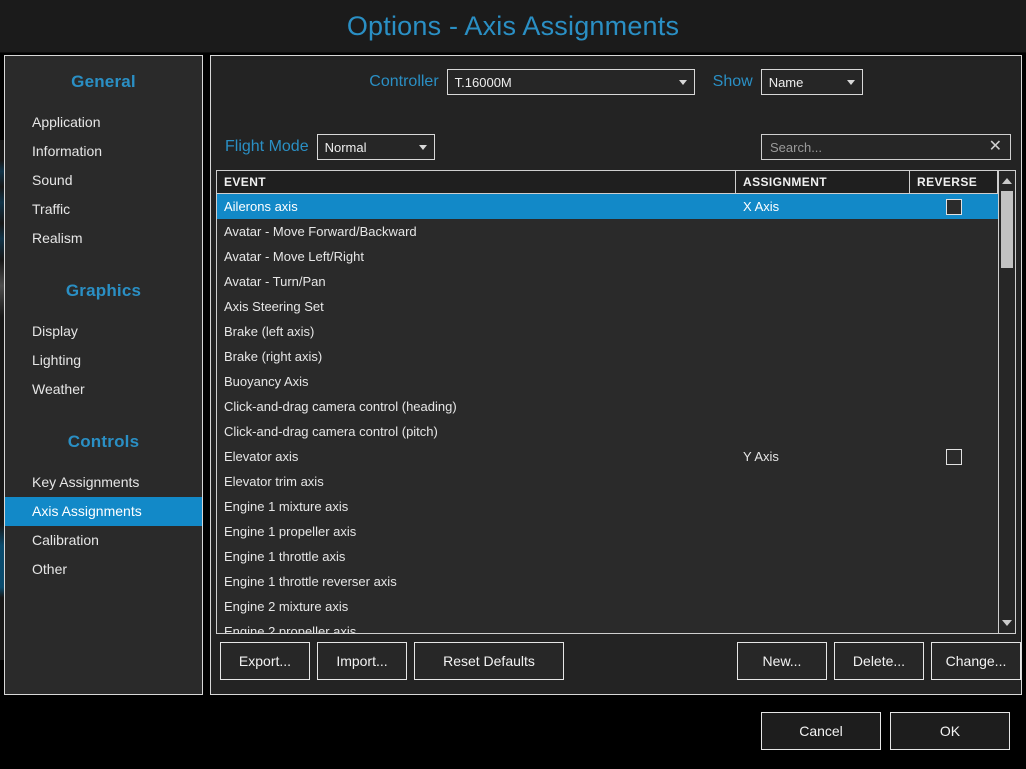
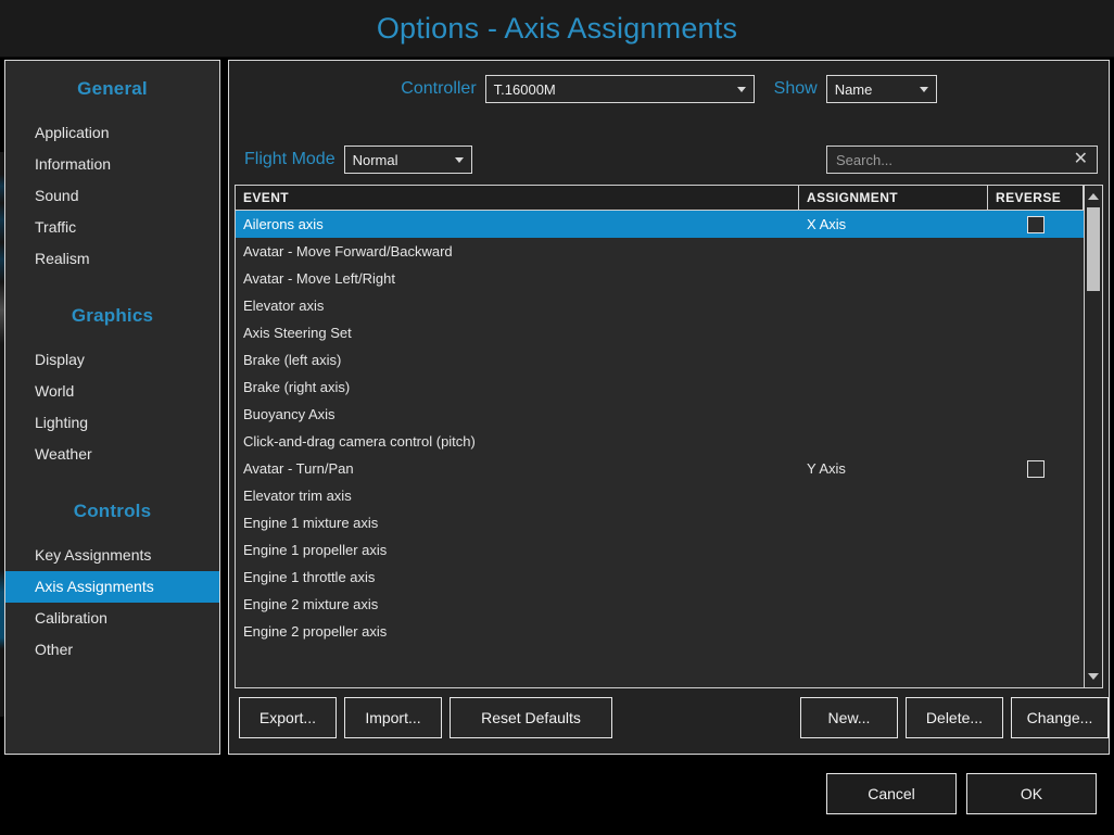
  Options - Axis Assignments
  General
  Application
  Information
  Sound
  Traffic
  Realism
  Graphics
  Display
+ World
  Lighting
  Weather
  Controls
  Key Assignments
  Axis Assignments
  Calibration
  Other
  Controller
  T.16000M
  Show
  Name
  Flight Mode
  Normal
  Search...
  ✕
  EVENT
  ASSIGNMENT
  REVERSE
  Ailerons axis
  X Axis
  Avatar - Move Forward/Backward
  Avatar - Move Left/Right
- Avatar - Turn/Pan
+ Elevator axis
  Axis Steering Set
  Brake (left axis)
  Brake (right axis)
  Buoyancy Axis
- Click-and-drag camera control (heading)
  Click-and-drag camera control (pitch)
- Elevator axis
+ Avatar - Turn/Pan
  Y Axis
  Elevator trim axis
  Engine 1 mixture axis
  Engine 1 propeller axis
  Engine 1 throttle axis
- Engine 1 throttle reverser axis
  Engine 2 mixture axis
  Engine 2 propeller axis
  Export...
  Import...
  Reset Defaults
  New...
  Delete...
  Change...
  Cancel
  OK
